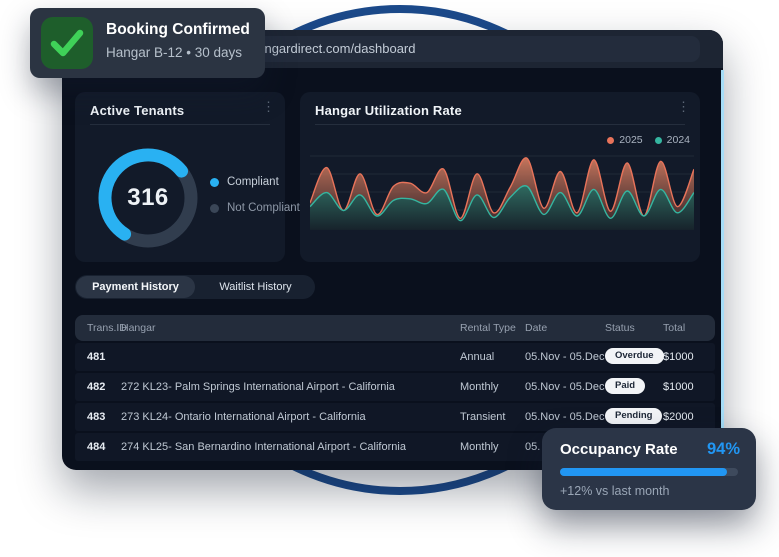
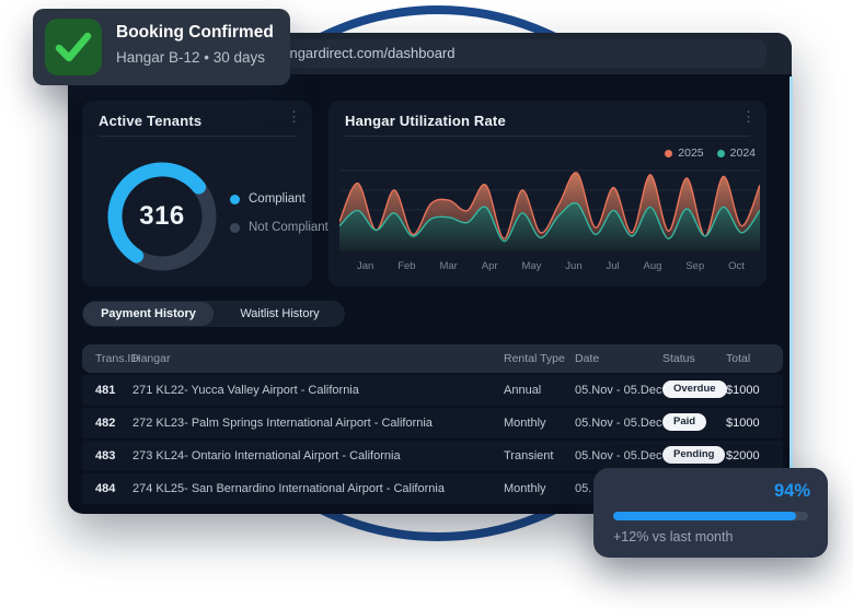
  ngardirect.com/dashboard
  Active Tenants
  ⋮
  316
  Compliant
  Not Compliant
  Hangar Utilization Rate
  ⋮
  2025
  2024
+ Jan
+ Feb
+ Mar
+ Apr
+ May
+ Jun
+ Jul
+ Aug
+ Sep
+ Oct
  Payment History
  Waitlist History
  Trans.ID
  Hangar
  Rental Type
  Date
  Status
  Total
  481
+ 271 KL22- Yucca Valley Airport - California
  Annual
  05.Nov - 05.Dec
  Overdue
  $1000
  482
  272 KL23- Palm Springs International Airport - California
  Monthly
  05.Nov - 05.Dec
  Paid
  $1000
  483
  273 KL24- Ontario International Airport - California
  Transient
  05.Nov - 05.Dec
  Pending
  $2000
  484
  274 KL25- San Bernardino International Airport - California
  Monthly
  05.
- Occupancy Rate
  94%
  +12% vs last month
  Booking Confirmed
  Hangar B-12 • 30 days
